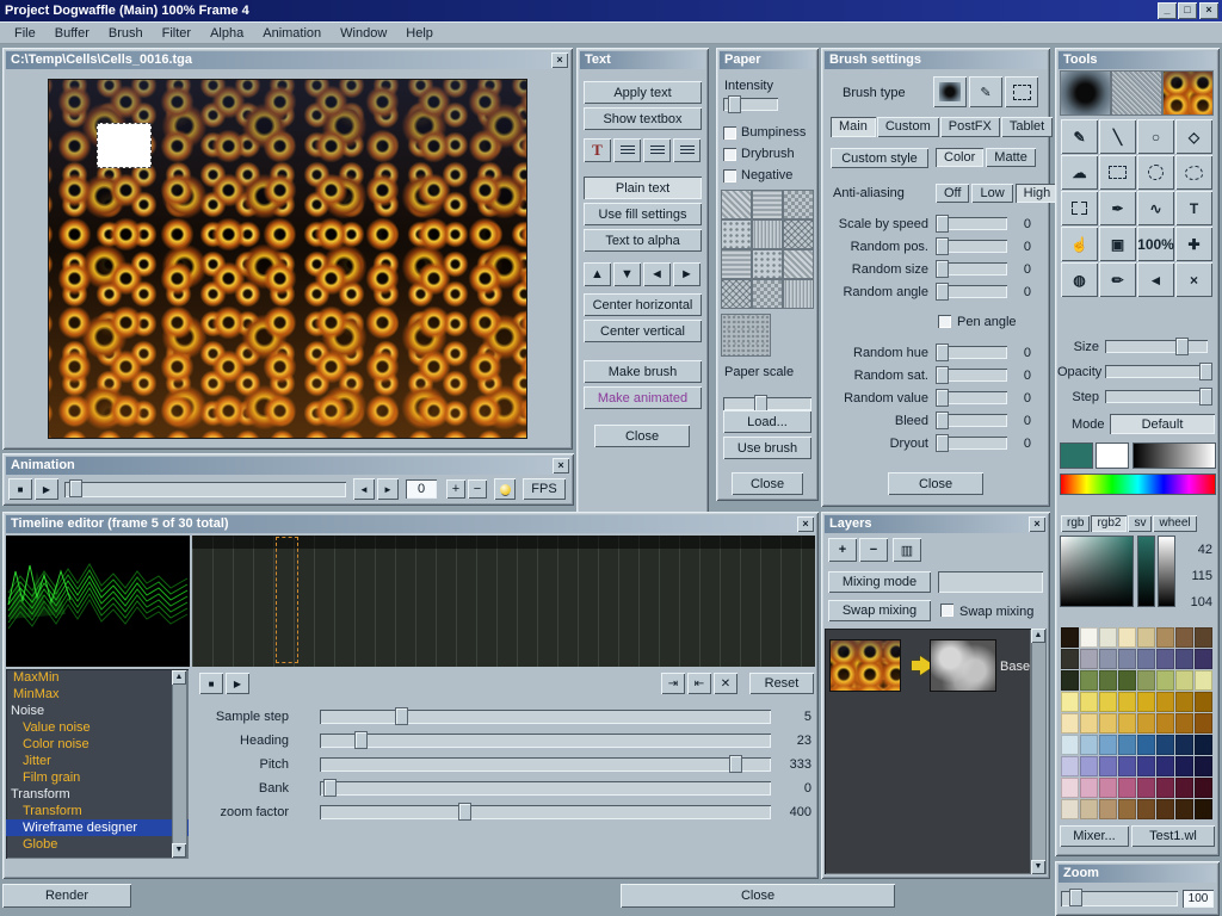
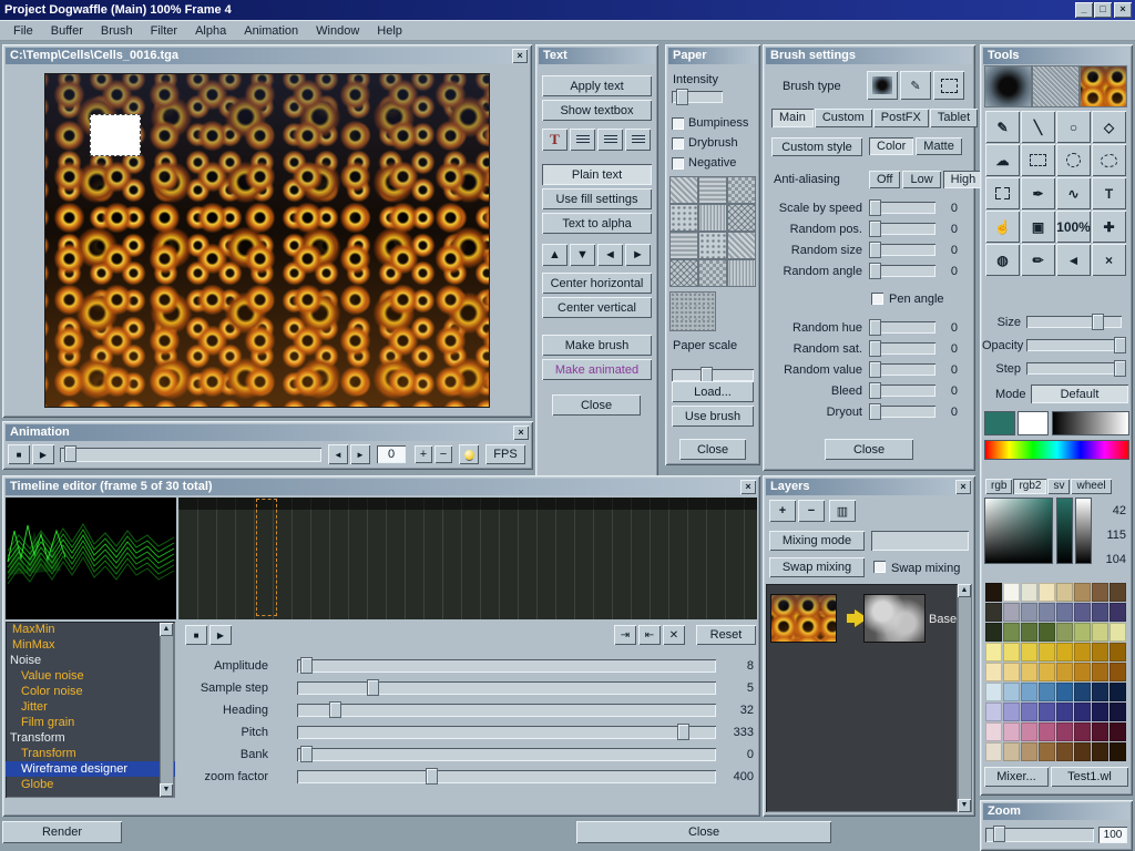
  Project Dogwaffle (Main) 100% Frame 4
  _
  □
  ×
  File
  Buffer
  Brush
  Filter
  Alpha
  Animation
  Window
  Help
  C:\Temp\Cells\Cells_0016.tga
  ×
  Text
  Apply text
  Show textbox
  T
  Plain text
  Use fill settings
  Text to alpha
  ▲
  ▼
  ◄
  ►
  Center horizontal
  Center vertical
  Make brush
  Make animated
  Close
  Paper
  Intensity
  Bumpiness
  Drybrush
  Negative
  Paper scale
  Load...
  Use brush
  Close
  Brush settings
  Brush type
  ✎
  Main
  Custom
  PostFX
  Tablet
  Custom style
  Color
  Matte
  Anti-aliasing
  Off
  Low
  High
  Scale by speed
  0
  Random pos.
  0
  Random size
  0
  Random angle
  0
  Pen angle
  Random hue
  0
  Random sat.
  0
  Random value
  0
  Bleed
  0
  Dryout
  0
  Close
  Tools
  ✎
  ╲
  ○
  ◇
  ☁
  ✒
  ∿
  T
  ☝
  ▣
  100%
  ✚
  ◍
  ✏
  ◄
  ×
  Size
  Opacity
  Step
  Mode
  Default
  rgb
  rgb2
  sv
  wheel
  42
  115
  104
  Mixer...
  Test1.wl
  Animation
  ×
  ■
  ▶
  ◄
  ►
  0
  +
  −
  FPS
  Timeline editor (frame 5 of 30 total)
  ×
  MaxMin
  MinMax
  Noise
  Value noise
  Color noise
  Jitter
  Film grain
  Transform
  Transform
  Wireframe designer
  Globe
  ■
  ▶
  ⇥
  ⇤
  ✕
  Reset
+ Amplitude
+ 8
  Sample step
  5
  Heading
- 23
+ 32
  Pitch
  333
  Bank
  0
  zoom factor
  400
  Layers
  ×
  +
  −
  ▥
  Mixing mode
  Swap mixing
  Swap mixing
  Base
  Zoom
  100
  Render
  Close
